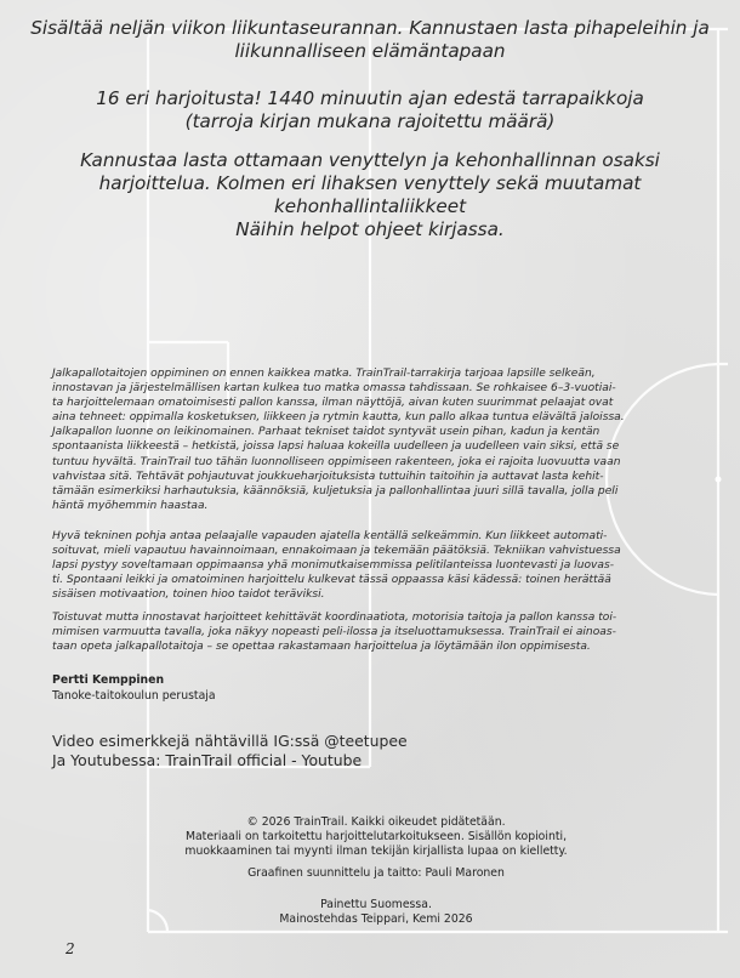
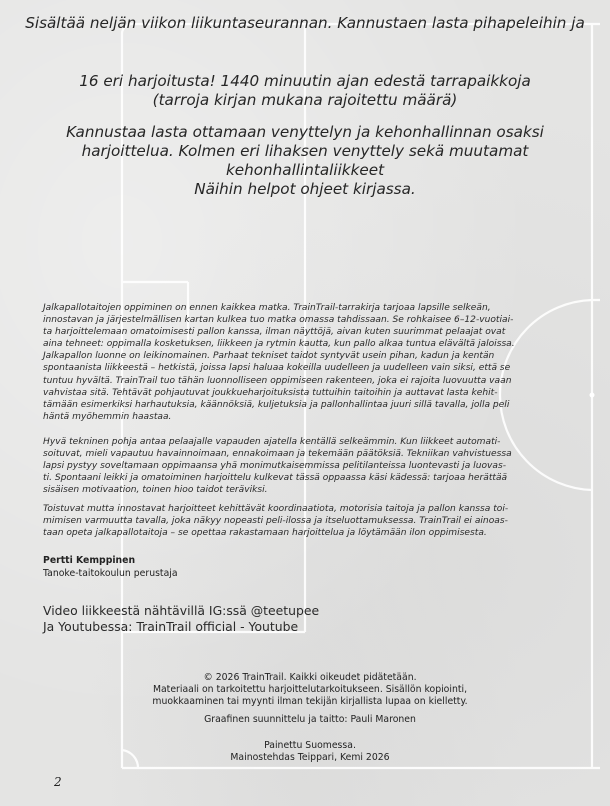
  Sisältää neljän viikon liikuntaseurannan. Kannustaen lasta pihapeleihin ja
- liikunnalliseen elämäntapaan
  16 eri harjoitusta! 1440 minuutin ajan edestä tarrapaikkoja
  (tarroja kirjan mukana rajoitettu määrä)
  Kannustaa lasta ottamaan venyttelyn ja kehonhallinnan osaksi
  harjoittelua. Kolmen eri lihaksen venyttely sekä muutamat
  kehonhallintaliikkeet
  Näihin helpot ohjeet kirjassa.
  Jalkapallotaitojen oppiminen on ennen kaikkea matka. TrainTrail-tarrakirja tarjoaa lapsille selkeän,
- innostavan ja järjestelmällisen kartan kulkea tuo matka omassa tahdissaan. Se rohkaisee 6–3-vuotiai-
+ innostavan ja järjestelmällisen kartan kulkea tuo matka omassa tahdissaan. Se rohkaisee 6–12-vuotiai-
  ta harjoittelemaan omatoimisesti pallon kanssa, ilman näyttöjä, aivan kuten suurimmat pelaajat ovat
  aina tehneet: oppimalla kosketuksen, liikkeen ja rytmin kautta, kun pallo alkaa tuntua elävältä jaloissa.
  Jalkapallon luonne on leikinomainen. Parhaat tekniset taidot syntyvät usein pihan, kadun ja kentän
  spontaanista liikkeestä – hetkistä, joissa lapsi haluaa kokeilla uudelleen ja uudelleen vain siksi, että se
  tuntuu hyvältä. TrainTrail tuo tähän luonnolliseen oppimiseen rakenteen, joka ei rajoita luovuutta vaan
  vahvistaa sitä. Tehtävät pohjautuvat joukkueharjoituksista tuttuihin taitoihin ja auttavat lasta kehit-
  tämään esimerkiksi harhautuksia, käännöksiä, kuljetuksia ja pallonhallintaa juuri sillä tavalla, jolla peli
  häntä myöhemmin haastaa.
  Hyvä tekninen pohja antaa pelaajalle vapauden ajatella kentällä selkeämmin. Kun liikkeet automati-
  soituvat, mieli vapautuu havainnoimaan, ennakoimaan ja tekemään päätöksiä. Tekniikan vahvistuessa
  lapsi pystyy soveltamaan oppimaansa yhä monimutkaisemmissa pelitilanteissa luontevasti ja luovas-
- ti. Spontaani leikki ja omatoiminen harjoittelu kulkevat tässä oppaassa käsi kädessä: toinen herättää
+ ti. Spontaani leikki ja omatoiminen harjoittelu kulkevat tässä oppaassa käsi kädessä: tarjoaa herättää
  sisäisen motivaation, toinen hioo taidot teräviksi.
  Toistuvat mutta innostavat harjoitteet kehittävät koordinaatiota, motorisia taitoja ja pallon kanssa toi-
  mimisen varmuutta tavalla, joka näkyy nopeasti peli-ilossa ja itseluottamuksessa. TrainTrail ei ainoas-
  taan opeta jalkapallotaitoja – se opettaa rakastamaan harjoittelua ja löytämään ilon oppimisesta.
  Pertti Kemppinen
  Tanoke-taitokoulun perustaja
- Video esimerkkejä nähtävillä IG:ssä @teetupee
+ Video liikkeestä nähtävillä IG:ssä @teetupee
  Ja Youtubessa: TrainTrail official - Youtube
  © 2026 TrainTrail. Kaikki oikeudet pidätetään.
  Materiaali on tarkoitettu harjoittelutarkoitukseen. Sisällön kopiointi,
  muokkaaminen tai myynti ilman tekijän kirjallista lupaa on kielletty.
  Graafinen suunnittelu ja taitto: Pauli Maronen
  Painettu Suomessa.
  Mainostehdas Teippari, Kemi 2026
  2
